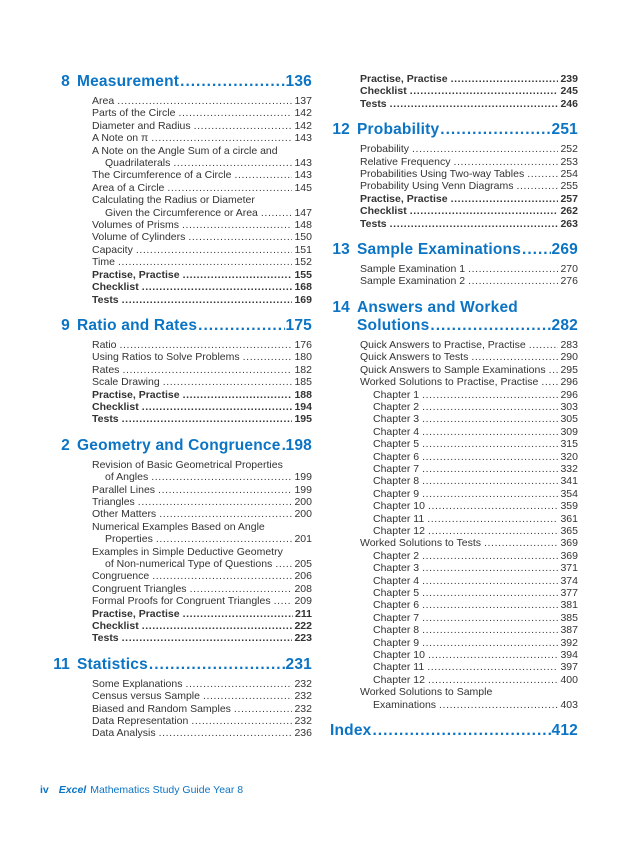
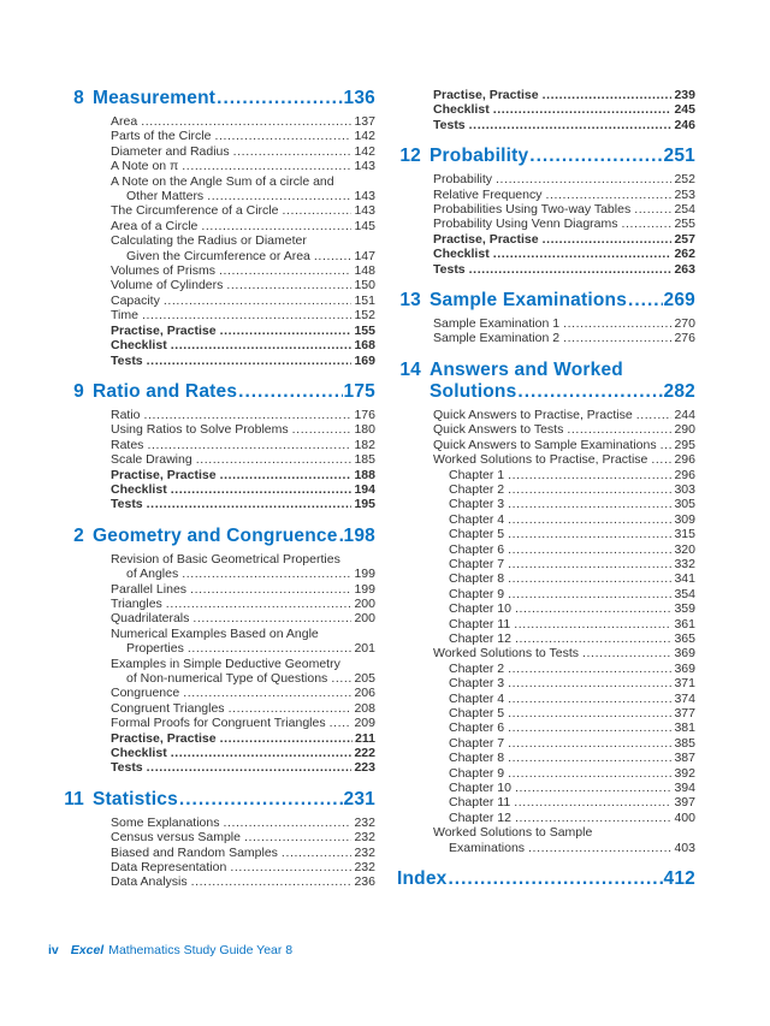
  8
  Measurement
  136
  Area
  137
  Parts of the Circle
  142
  Diameter and Radius
  142
  A Note on π
  143
  A Note on the Angle Sum of a circle and
- Quadrilaterals
+ Other Matters
  143
  The Circumference of a Circle
  143
  Area of a Circle
  145
  Calculating the Radius or Diameter
  Given the Circumference or Area
  147
  Volumes of Prisms
  148
  Volume of Cylinders
  150
  Capacity
  151
  Time
  152
  Practise, Practise
  155
  Checklist
  168
  Tests
  169
  9
  Ratio and Rates
  175
  Ratio
  176
  Using Ratios to Solve Problems
  180
  Rates
  182
  Scale Drawing
  185
  Practise, Practise
  188
  Checklist
  194
  Tests
  195
  2
  Geometry and Congruence
  198
  Revision of Basic Geometrical Properties
  of Angles
  199
  Parallel Lines
  199
  Triangles
  200
- Other Matters
+ Quadrilaterals
  200
  Numerical Examples Based on Angle
  Properties
  201
  Examples in Simple Deductive Geometry
  of Non-numerical Type of Questions
  205
  Congruence
  206
  Congruent Triangles
  208
  Formal Proofs for Congruent Triangles
  209
  Practise, Practise
  211
  Checklist
  222
  Tests
  223
  11
  Statistics
  231
  Some Explanations
  232
  Census versus Sample
  232
  Biased and Random Samples
  232
  Data Representation
  232
  Data Analysis
  236
  Practise, Practise
  239
  Checklist
  245
  Tests
  246
  12
  Probability
  251
  Probability
  252
  Relative Frequency
  253
  Probabilities Using Two-way Tables
  254
  Probability Using Venn Diagrams
  255
  Practise, Practise
  257
  Checklist
  262
  Tests
  263
  13
  Sample Examinations
  269
  Sample Examination 1
  270
  Sample Examination 2
  276
  14
  Answers and Worked
  Solutions
  282
  Quick Answers to Practise, Practise
- 283
+ 244
  Quick Answers to Tests
  290
  Quick Answers to Sample Examinations
  295
  Worked Solutions to Practise, Practise
  296
  Chapter 1
  296
  Chapter 2
  303
  Chapter 3
  305
  Chapter 4
  309
  Chapter 5
  315
  Chapter 6
  320
  Chapter 7
  332
  Chapter 8
  341
  Chapter 9
  354
  Chapter 10
  359
  Chapter 11
  361
  Chapter 12
  365
  Worked Solutions to Tests
  369
  Chapter 2
  369
  Chapter 3
  371
  Chapter 4
  374
  Chapter 5
  377
  Chapter 6
  381
  Chapter 7
  385
  Chapter 8
  387
  Chapter 9
  392
  Chapter 10
  394
  Chapter 11
  397
  Chapter 12
  400
  Worked Solutions to Sample
  Examinations
  403
  Index
  412
  iv Excel Mathematics Study Guide Year 8
